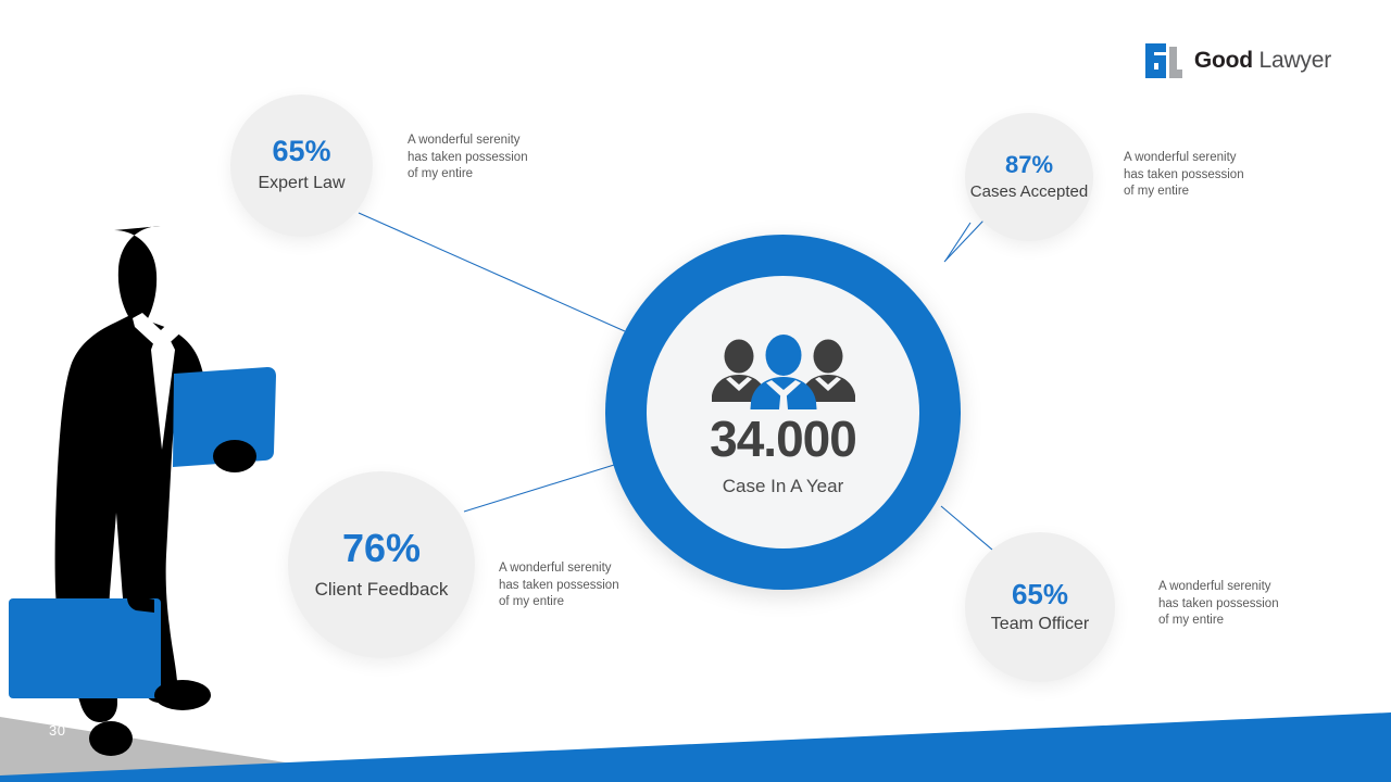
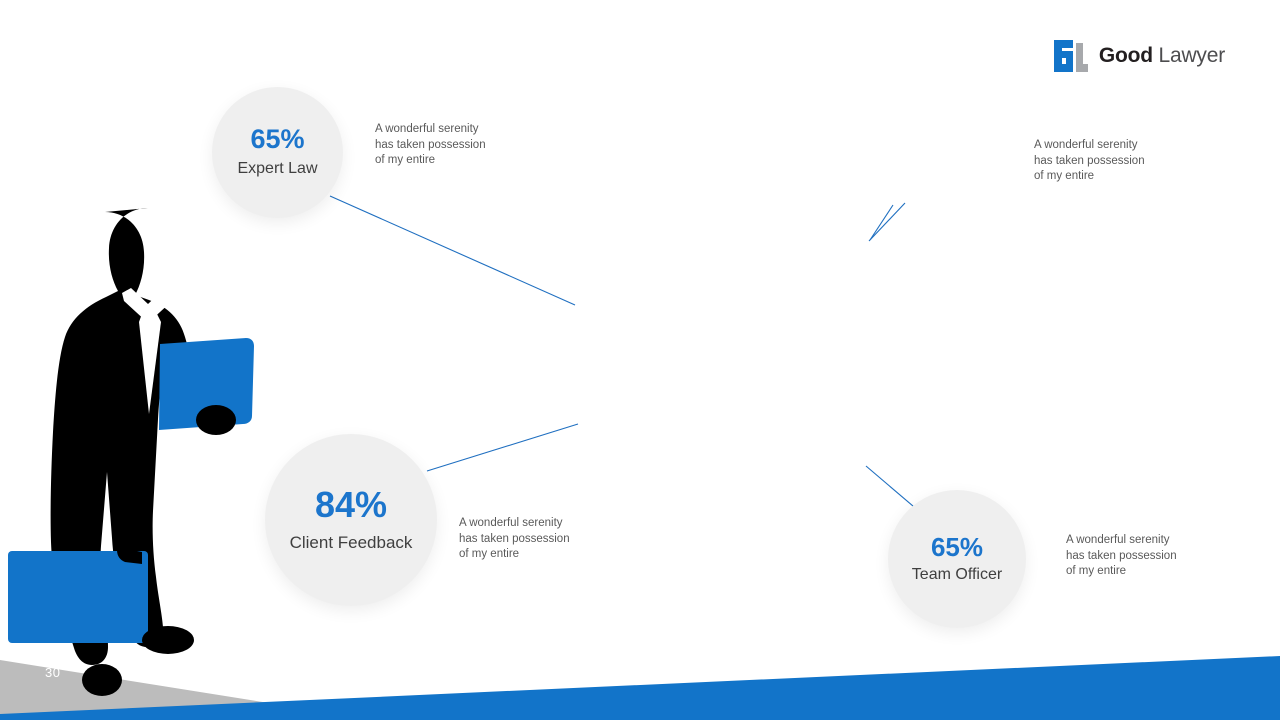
- 34.000
- Case In A Year
  65%
  Expert Law
  A wonderful serenity
  has taken possession
  of my entire
- 87%
- Cases Accepted
  A wonderful serenity
  has taken possession
  of my entire
- 76%
+ 84%
  Client Feedback
  A wonderful serenity
  has taken possession
  of my entire
  65%
  Team Officer
  A wonderful serenity
  has taken possession
  of my entire
  30
  Good Lawyer
